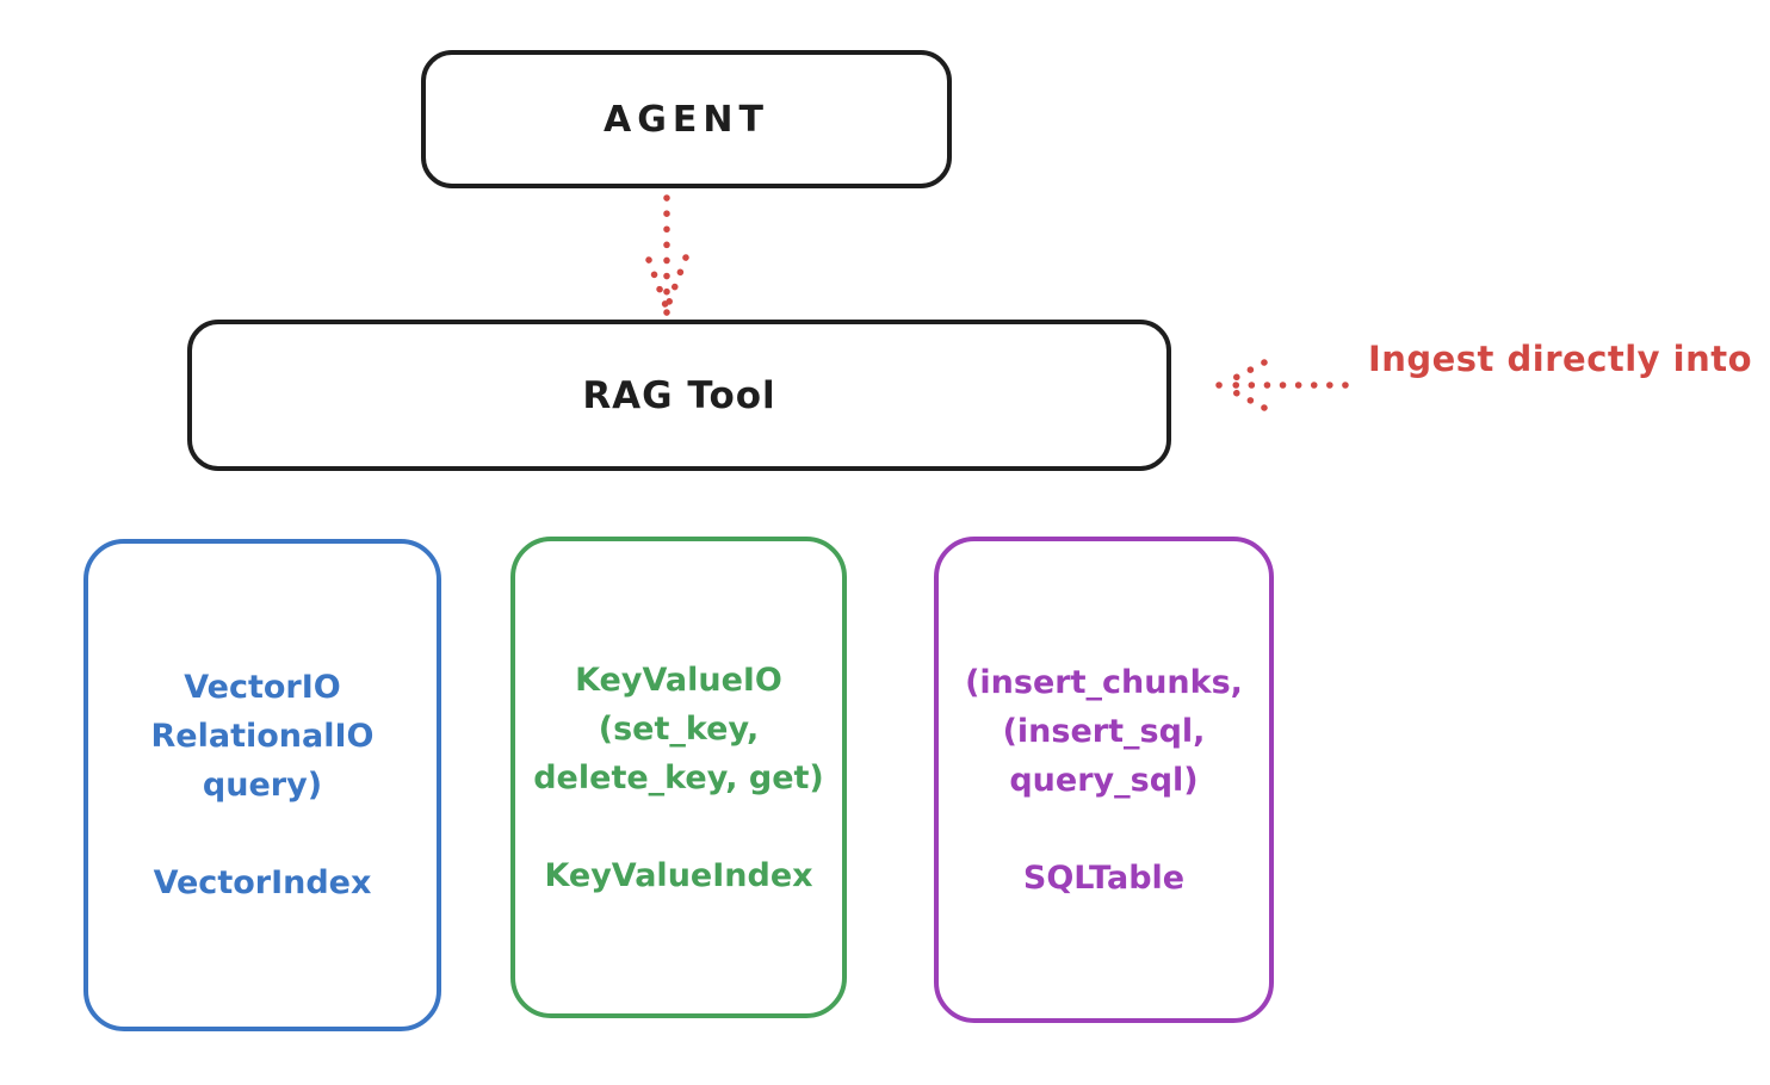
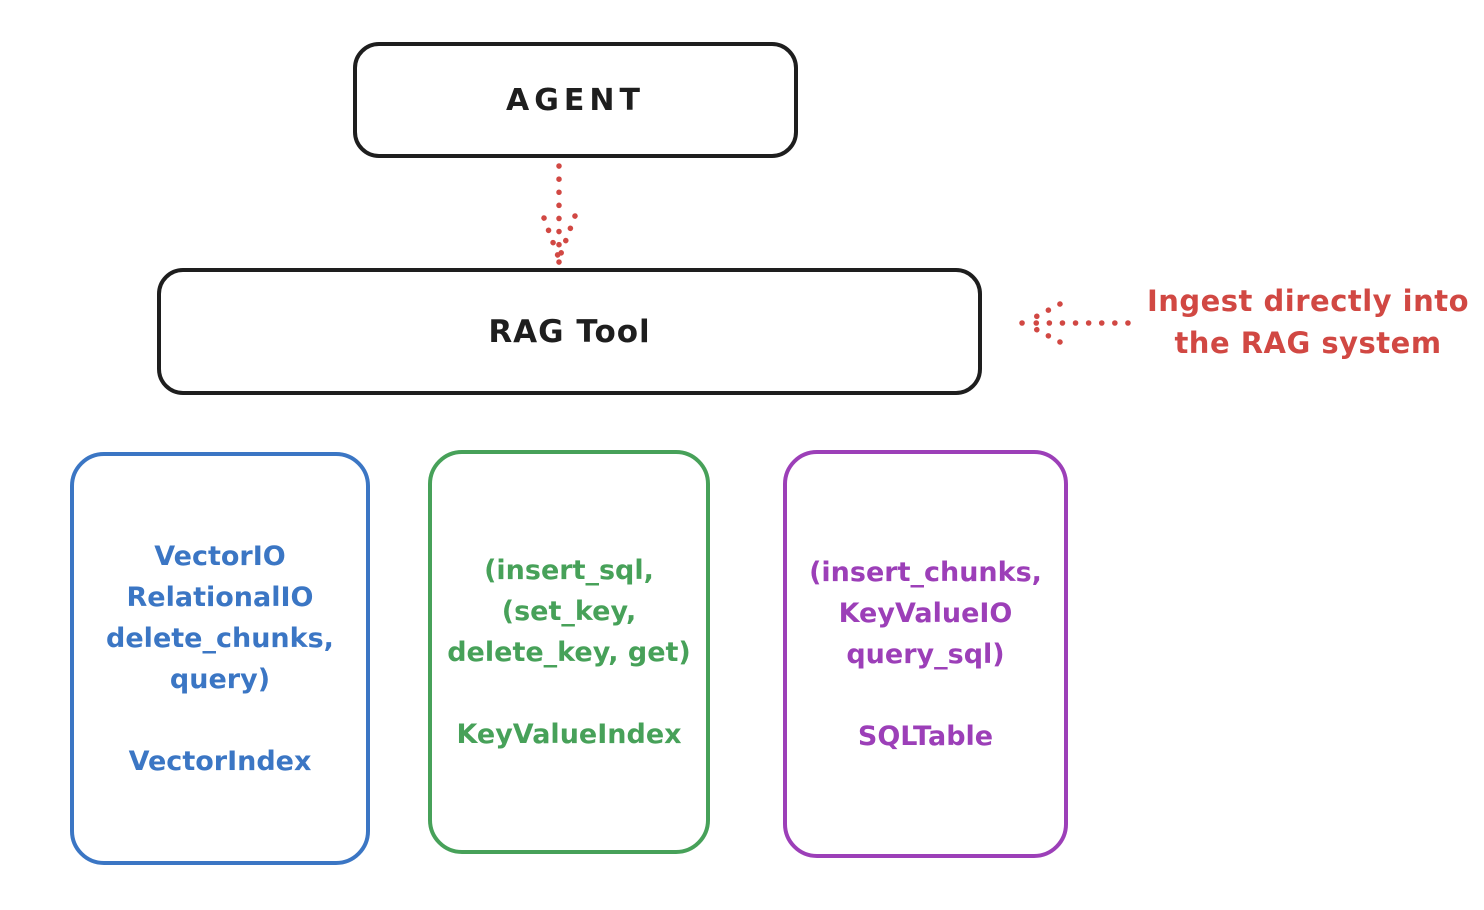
  AGENT
  RAG Tool
  Ingest directly into
+ the RAG system
  VectorIO
  RelationalIO
+ delete_chunks,
  query)
  VectorIndex
- KeyValueIO
+ (insert_sql,
  (set_key,
  delete_key, get)
  KeyValueIndex
  (insert_chunks,
- (insert_sql,
+ KeyValueIO
  query_sql)
  SQLTable
